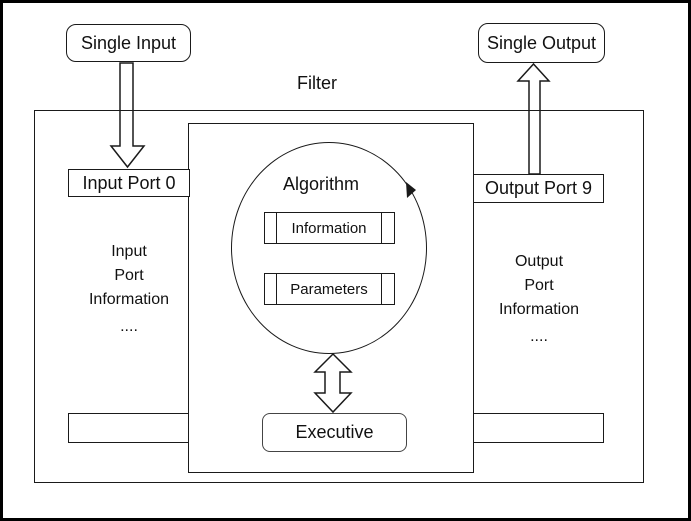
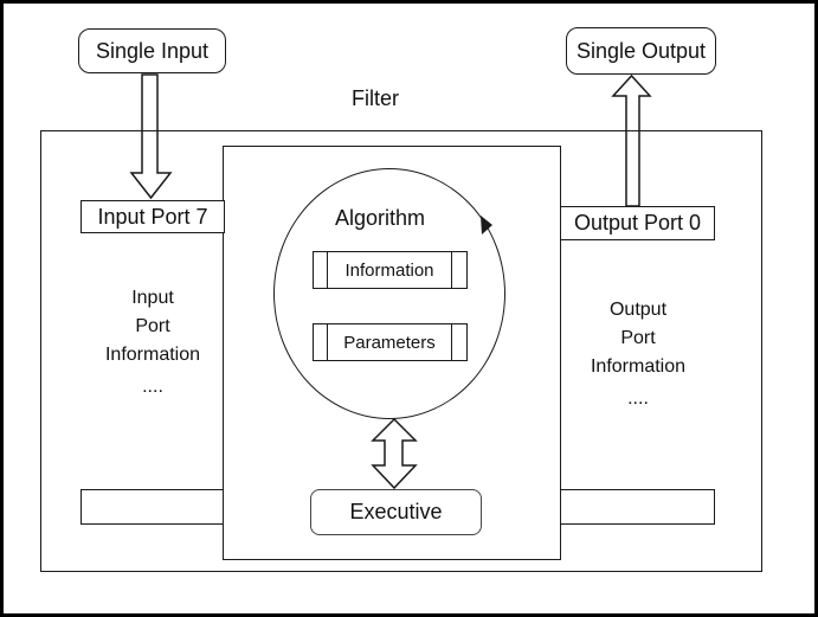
  Filter
  Algorithm
  Single Input
  Single Output
- Input Port 0
+ Input Port 7
- Output Port 9
+ Output Port 0
  Input
  Port
  Information
  ....
  Output
  Port
  Information
  ....
  Information
  Parameters
  Executive
